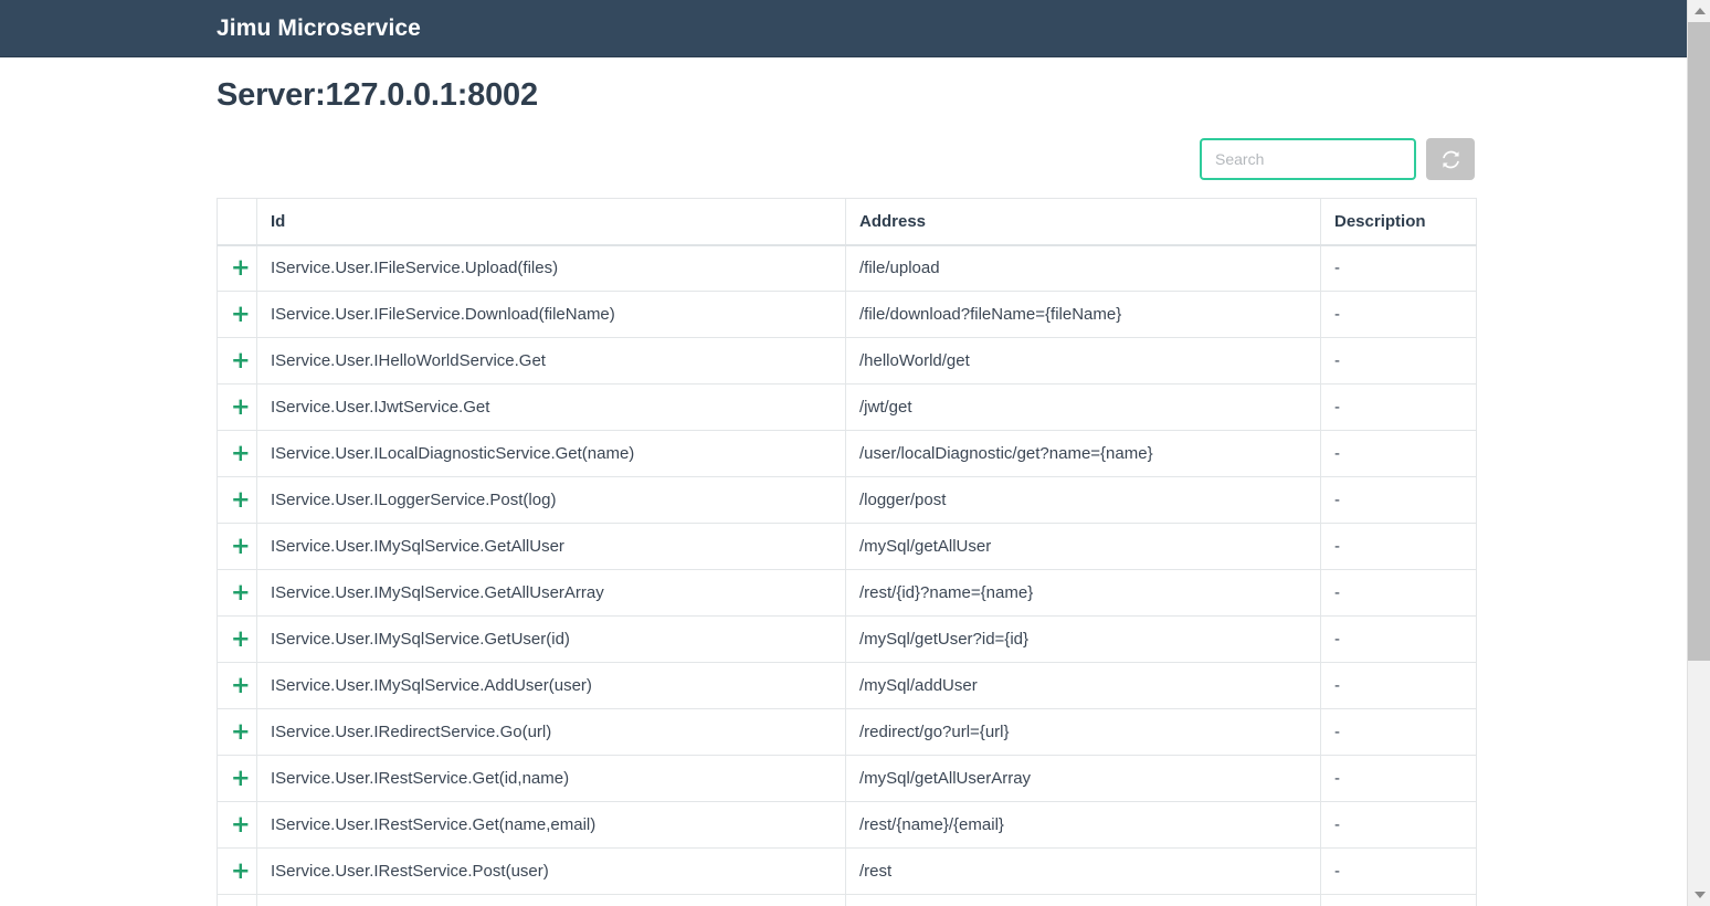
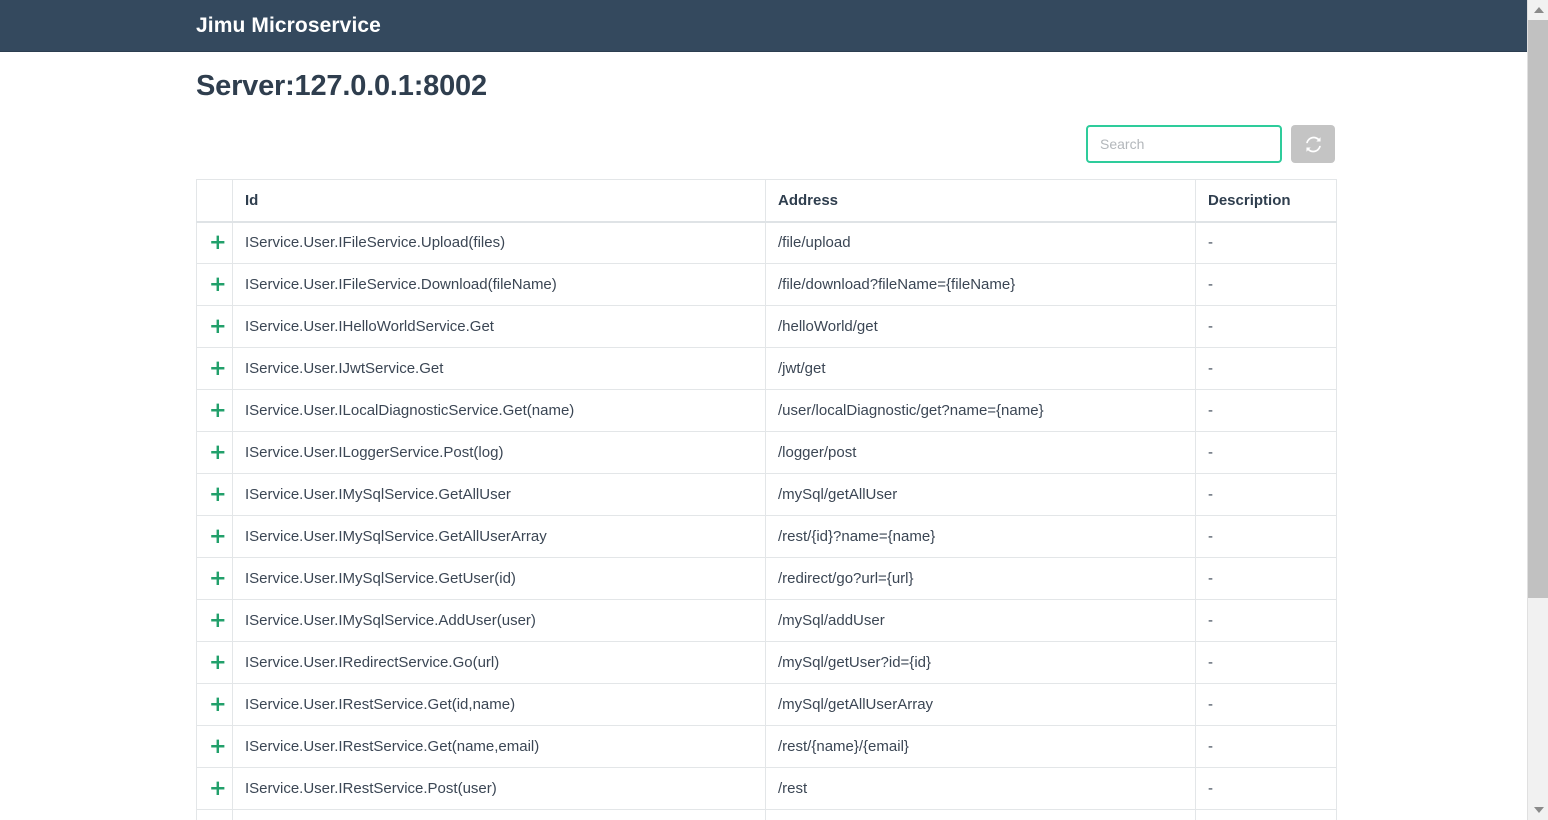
  Jimu Microservice
  Server:127.0.0.1:8002
  Search
  	Id	Address	Description
  +	IService.User.IFileService.Upload(files)	/file/upload	-
  +	IService.User.IFileService.Download(fileName)	/file/download?fileName={fileName}	-
  +	IService.User.IHelloWorldService.Get	/helloWorld/get	-
  +	IService.User.IJwtService.Get	/jwt/get	-
  +	IService.User.ILocalDiagnosticService.Get(name)	/user/localDiagnostic/get?name={name}	-
  +	IService.User.ILoggerService.Post(log)	/logger/post	-
  +	IService.User.IMySqlService.GetAllUser	/mySql/getAllUser	-
  +	IService.User.IMySqlService.GetAllUserArray	/rest/{id}?name={name}	-
- +	IService.User.IMySqlService.GetUser(id)	/mySql/getUser?id={id}	-
+ +	IService.User.IMySqlService.GetUser(id)	/redirect/go?url={url}	-
  +	IService.User.IMySqlService.AddUser(user)	/mySql/addUser	-
- +	IService.User.IRedirectService.Go(url)	/redirect/go?url={url}	-
+ +	IService.User.IRedirectService.Go(url)	/mySql/getUser?id={id}	-
  +	IService.User.IRestService.Get(id,name)	/mySql/getAllUserArray	-
  +	IService.User.IRestService.Get(name,email)	/rest/{name}/{email}	-
  +	IService.User.IRestService.Post(user)	/rest	-
